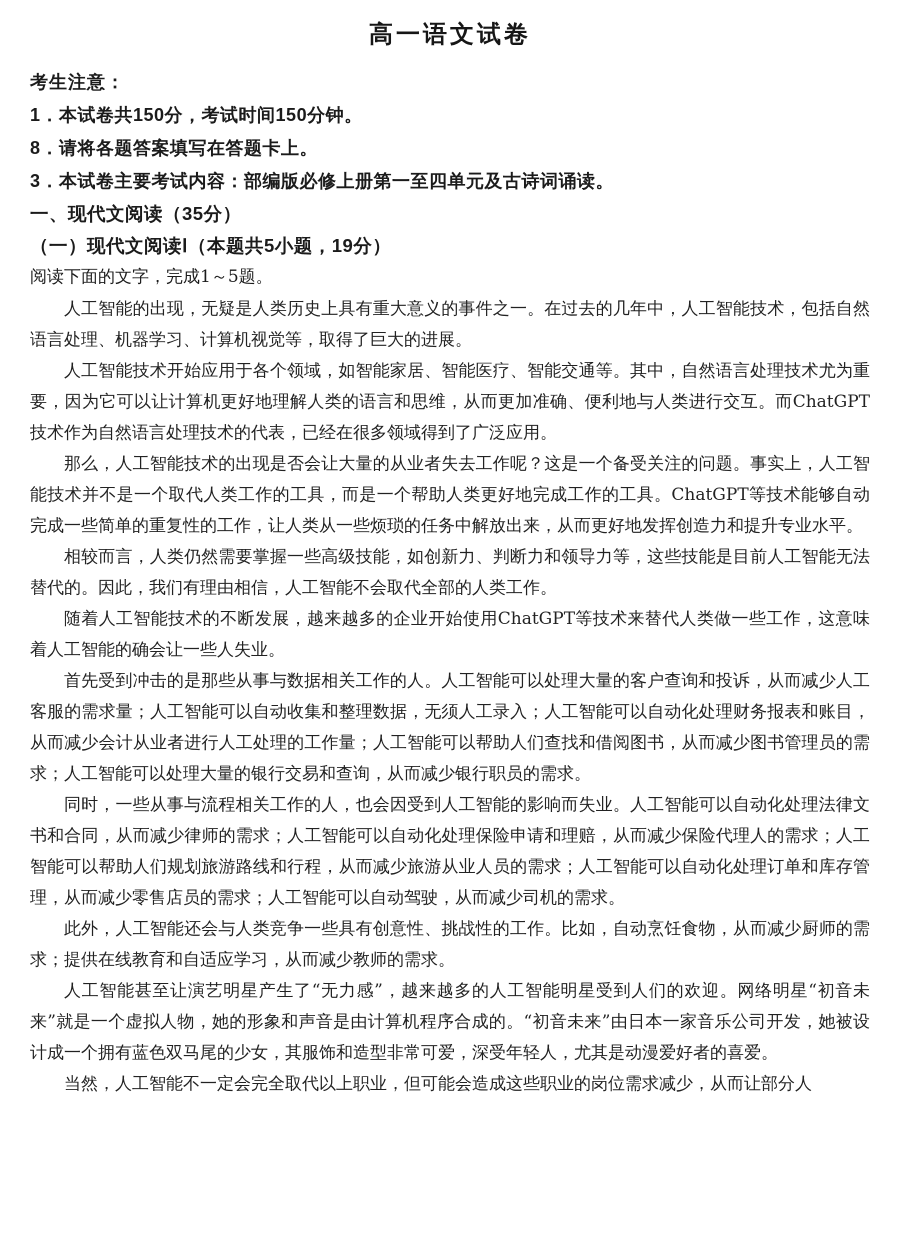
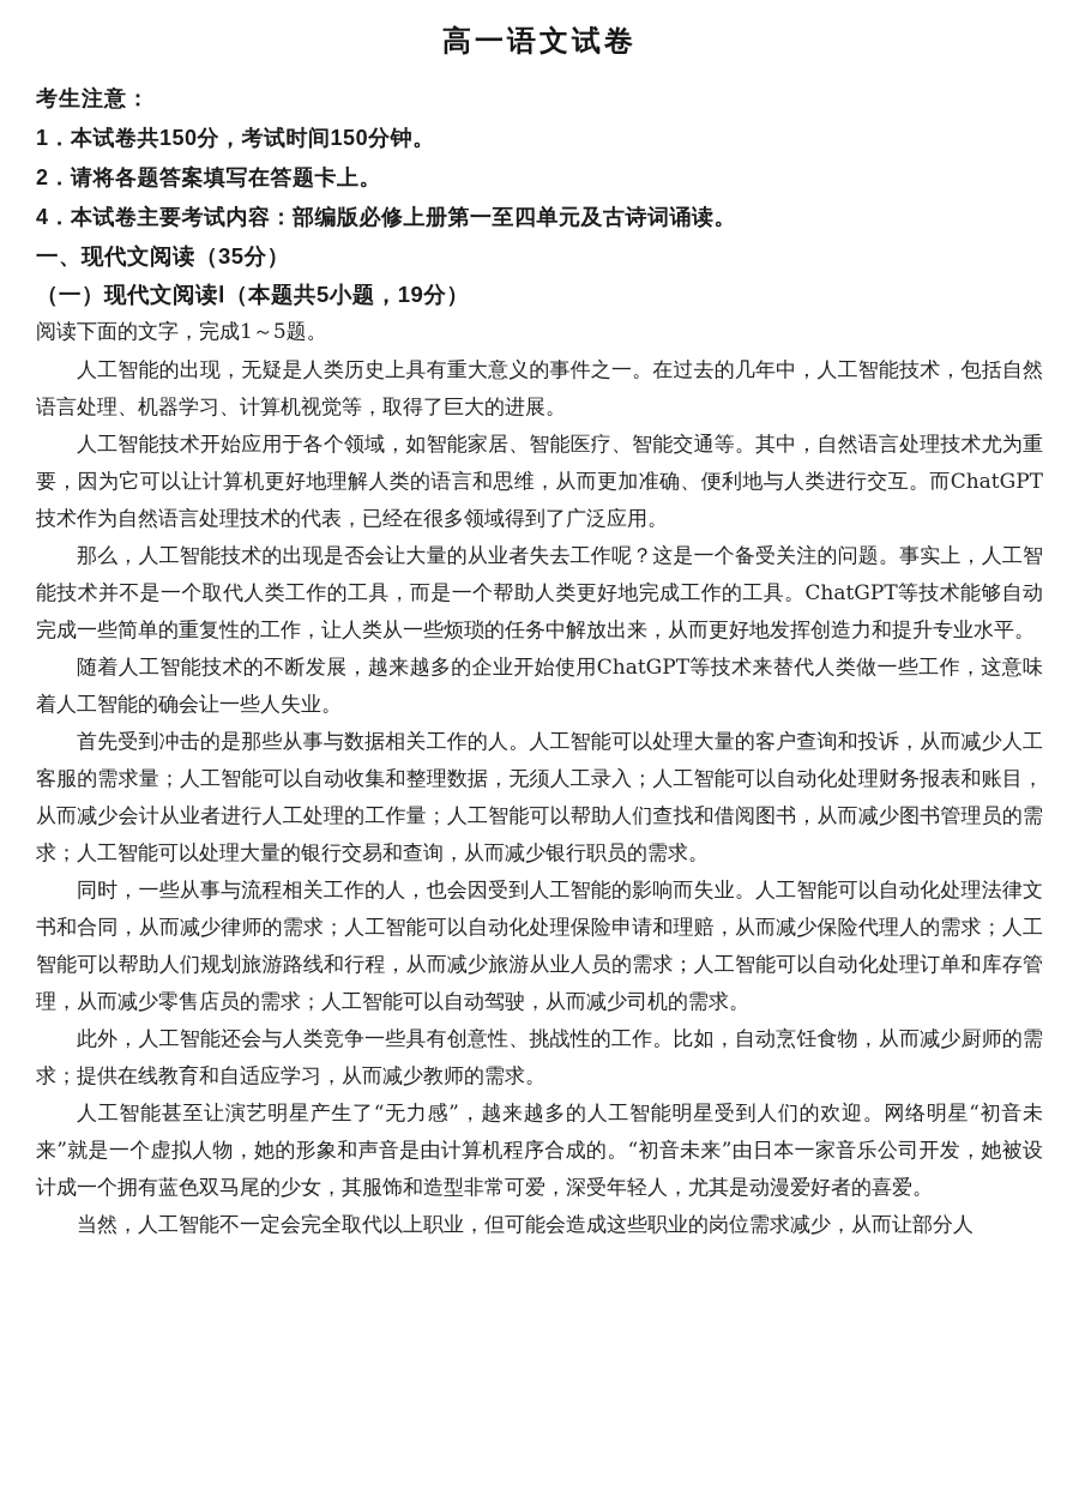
  高一语文试卷
  考生注意：
  1．本试卷共150分，考试时间150分钟。
- 8．请将各题答案填写在答题卡上。
+ 2．请将各题答案填写在答题卡上。
- 3．本试卷主要考试内容：部编版必修上册第一至四单元及古诗词诵读。
+ 4．本试卷主要考试内容：部编版必修上册第一至四单元及古诗词诵读。
  一、现代文阅读（35分）
  （一）现代文阅读Ⅰ（本题共5小题，19分）
  阅读下面的文字，完成1～5题。
  人工智能的出现，无疑是人类历史上具有重大意义的事件之一。在过去的几年中，人工智能技术，包括自然语言处理、机器学习、计算机视觉等，取得了巨大的进展。
  人工智能技术开始应用于各个领域，如智能家居、智能医疗、智能交通等。其中，自然语言处理技术尤为重要，因为它可以让计算机更好地理解人类的语言和思维，从而更加准确、便利地与人类进行交互。而ChatGPT技术作为自然语言处理技术的代表，已经在很多领域得到了广泛应用。
  那么，人工智能技术的出现是否会让大量的从业者失去工作呢？这是一个备受关注的问题。事实上，人工智能技术并不是一个取代人类工作的工具，而是一个帮助人类更好地完成工作的工具。ChatGPT等技术能够自动完成一些简单的重复性的工作，让人类从一些烦琐的任务中解放出来，从而更好地发挥创造力和提升专业水平。
- 相较而言，人类仍然需要掌握一些高级技能，如创新力、判断力和领导力等，这些技能是目前人工智能无法替代的。因此，我们有理由相信，人工智能不会取代全部的人类工作。
  随着人工智能技术的不断发展，越来越多的企业开始使用ChatGPT等技术来替代人类做一些工作，这意味着人工智能的确会让一些人失业。
  首先受到冲击的是那些从事与数据相关工作的人。人工智能可以处理大量的客户查询和投诉，从而减少人工客服的需求量；人工智能可以自动收集和整理数据，无须人工录入；人工智能可以自动化处理财务报表和账目，从而减少会计从业者进行人工处理的工作量；人工智能可以帮助人们查找和借阅图书，从而减少图书管理员的需求；人工智能可以处理大量的银行交易和查询，从而减少银行职员的需求。
  同时，一些从事与流程相关工作的人，也会因受到人工智能的影响而失业。人工智能可以自动化处理法律文书和合同，从而减少律师的需求；人工智能可以自动化处理保险申请和理赔，从而减少保险代理人的需求；人工智能可以帮助人们规划旅游路线和行程，从而减少旅游从业人员的需求；人工智能可以自动化处理订单和库存管理，从而减少零售店员的需求；人工智能可以自动驾驶，从而减少司机的需求。
  此外，人工智能还会与人类竞争一些具有创意性、挑战性的工作。比如，自动烹饪食物，从而减少厨师的需求；提供在线教育和自适应学习，从而减少教师的需求。
  人工智能甚至让演艺明星产生了“无力感”，越来越多的人工智能明星受到人们的欢迎。网络明星“初音未来”就是一个虚拟人物，她的形象和声音是由计算机程序合成的。“初音未来”由日本一家音乐公司开发，她被设计成一个拥有蓝色双马尾的少女，其服饰和造型非常可爱，深受年轻人，尤其是动漫爱好者的喜爱。
  当然，人工智能不一定会完全取代以上职业，但可能会造成这些职业的岗位需求减少，从而让部分人
